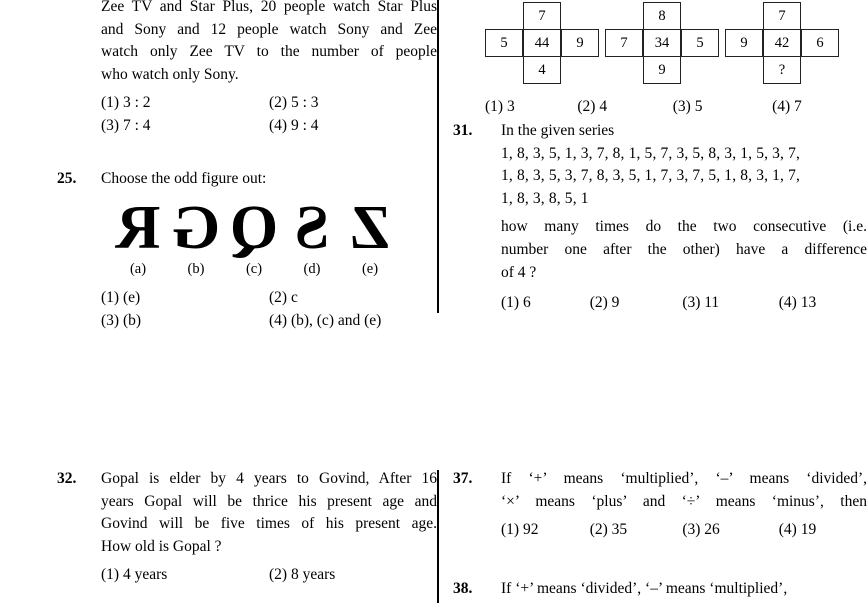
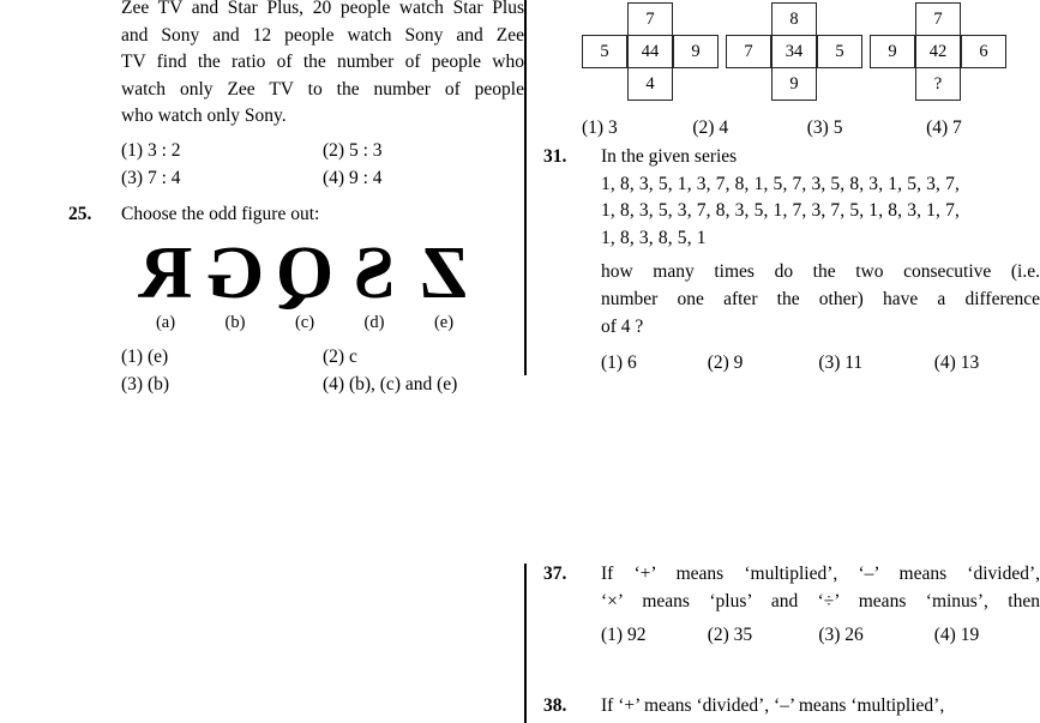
  Zee TV and Star Plus, 20 people watch Star Plus
  and Sony and 12 people watch Sony and Zee
+ TV find the ratio of the number of people who
  watch only Zee TV to the number of people
  who watch only Sony.
  (1) 3 : 2
  (2) 5 : 3
  (3) 7 : 4
  (4) 9 : 4
  25.
  Choose the odd figure out:
  (a)
  (b)
  (c)
  (d)
  (e)
  (1) (e)
  (2) c
  (3) (b)
  (4) (b), (c) and (e)
  7
  5
  44
  9
  4
  8
  7
  34
  5
  9
  7
  9
  42
  6
  ?
  (1) 3
  (2) 4
  (3) 5
  (4) 7
  31.
  In the given series
  1, 8, 3, 5, 1, 3, 7, 8, 1, 5, 7, 3, 5, 8, 3, 1, 5, 3, 7,
  1, 8, 3, 5, 3, 7, 8, 3, 5, 1, 7, 3, 7, 5, 1, 8, 3, 1, 7,
  1, 8, 3, 8, 5, 1
  how many times do the two consecutive (i.e.
  number one after the other) have a difference
  of 4 ?
  (1) 6
  (2) 9
  (3) 11
  (4) 13
- 32.
- Gopal is elder by 4 years to Govind, After 16
- years Gopal will be thrice his present age and
- Govind will be five times of his present age.
- How old is Gopal ?
- (1) 4 years
- (2) 8 years
  37.
  If ‘+’ means ‘multiplied’, ‘–’ means ‘divided’,
  ‘×’ means ‘plus’ and ‘÷’ means ‘minus’, then
  (1) 92
  (2) 35
  (3) 26
  (4) 19
  38.
  If ‘+’ means ‘divided’, ‘–’ means ‘multiplied’,
